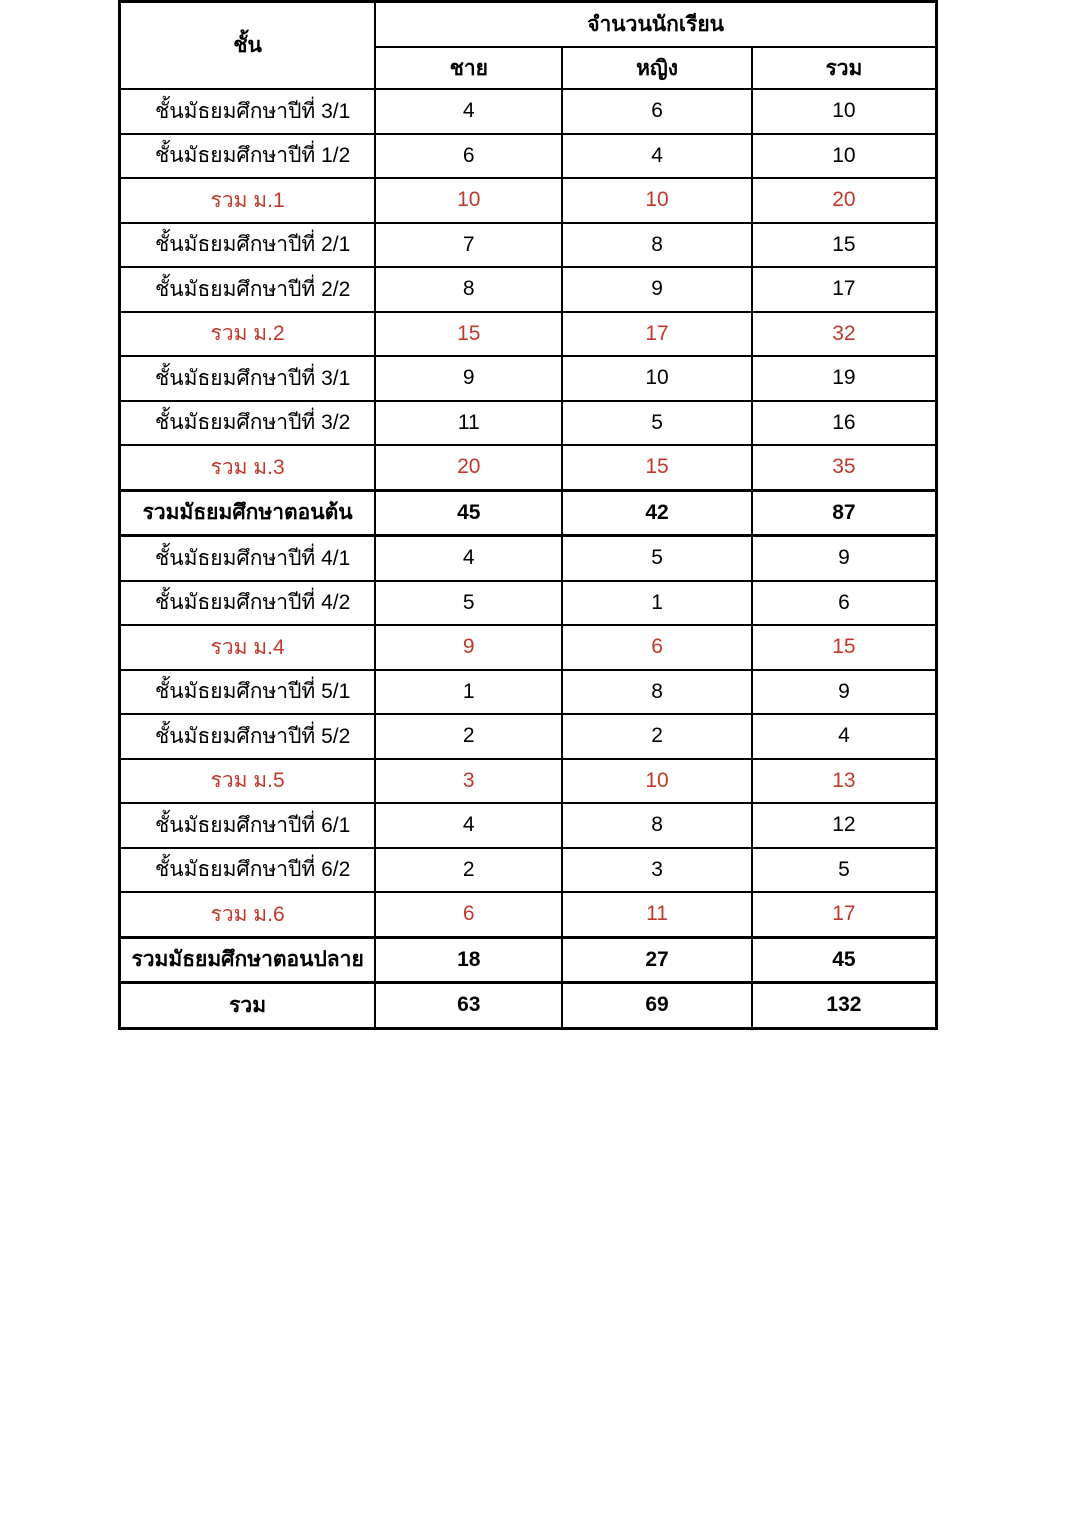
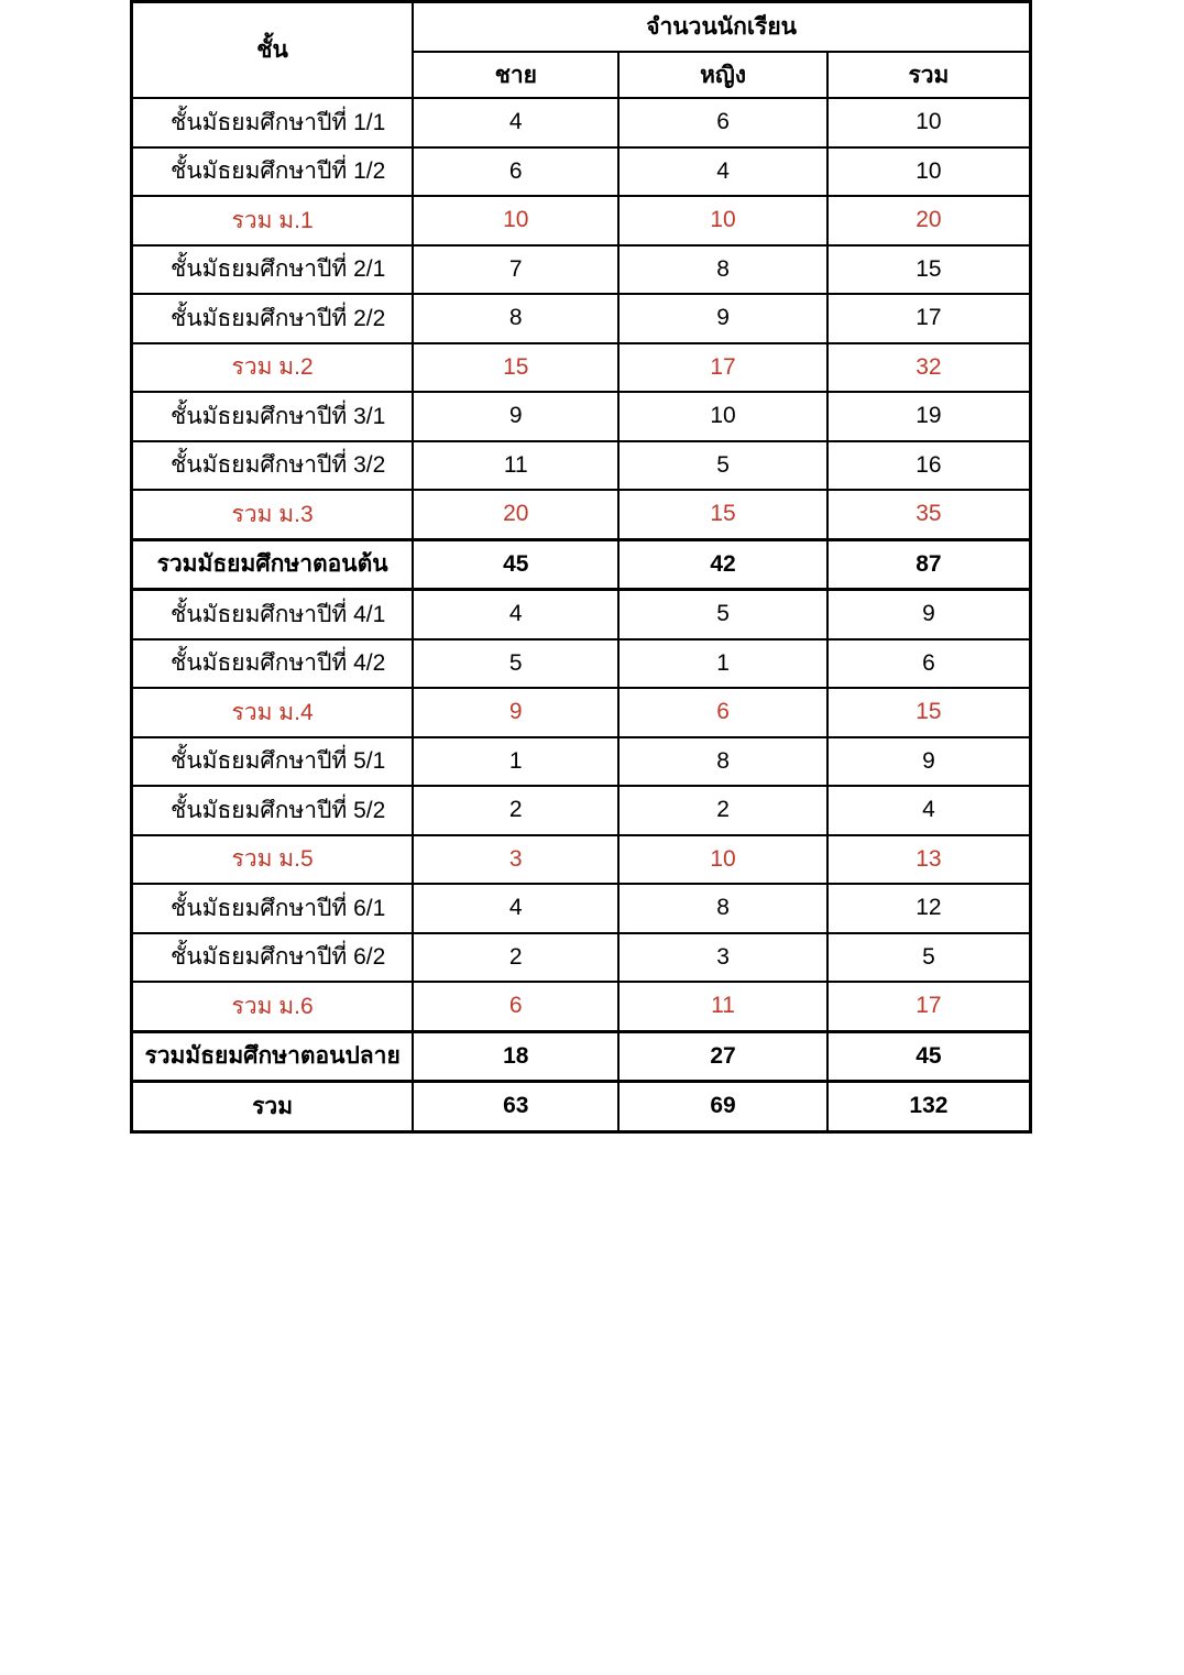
  ชั้น	จำนวนนักเรียน
  ชาย	หญิง	รวม
- ชั้นมัธยมศึกษาปีที่ 3/1	4	6	10
+ ชั้นมัธยมศึกษาปีที่ 1/1	4	6	10
  ชั้นมัธยมศึกษาปีที่ 1/2	6	4	10
  รวม ม.1	10	10	20
  ชั้นมัธยมศึกษาปีที่ 2/1	7	8	15
  ชั้นมัธยมศึกษาปีที่ 2/2	8	9	17
  รวม ม.2	15	17	32
  ชั้นมัธยมศึกษาปีที่ 3/1	9	10	19
  ชั้นมัธยมศึกษาปีที่ 3/2	11	5	16
  รวม ม.3	20	15	35
  รวมมัธยมศึกษาตอนต้น	45	42	87
  ชั้นมัธยมศึกษาปีที่ 4/1	4	5	9
  ชั้นมัธยมศึกษาปีที่ 4/2	5	1	6
  รวม ม.4	9	6	15
  ชั้นมัธยมศึกษาปีที่ 5/1	1	8	9
  ชั้นมัธยมศึกษาปีที่ 5/2	2	2	4
  รวม ม.5	3	10	13
  ชั้นมัธยมศึกษาปีที่ 6/1	4	8	12
  ชั้นมัธยมศึกษาปีที่ 6/2	2	3	5
  รวม ม.6	6	11	17
  รวมมัธยมศึกษาตอนปลาย	18	27	45
  รวม	63	69	132
